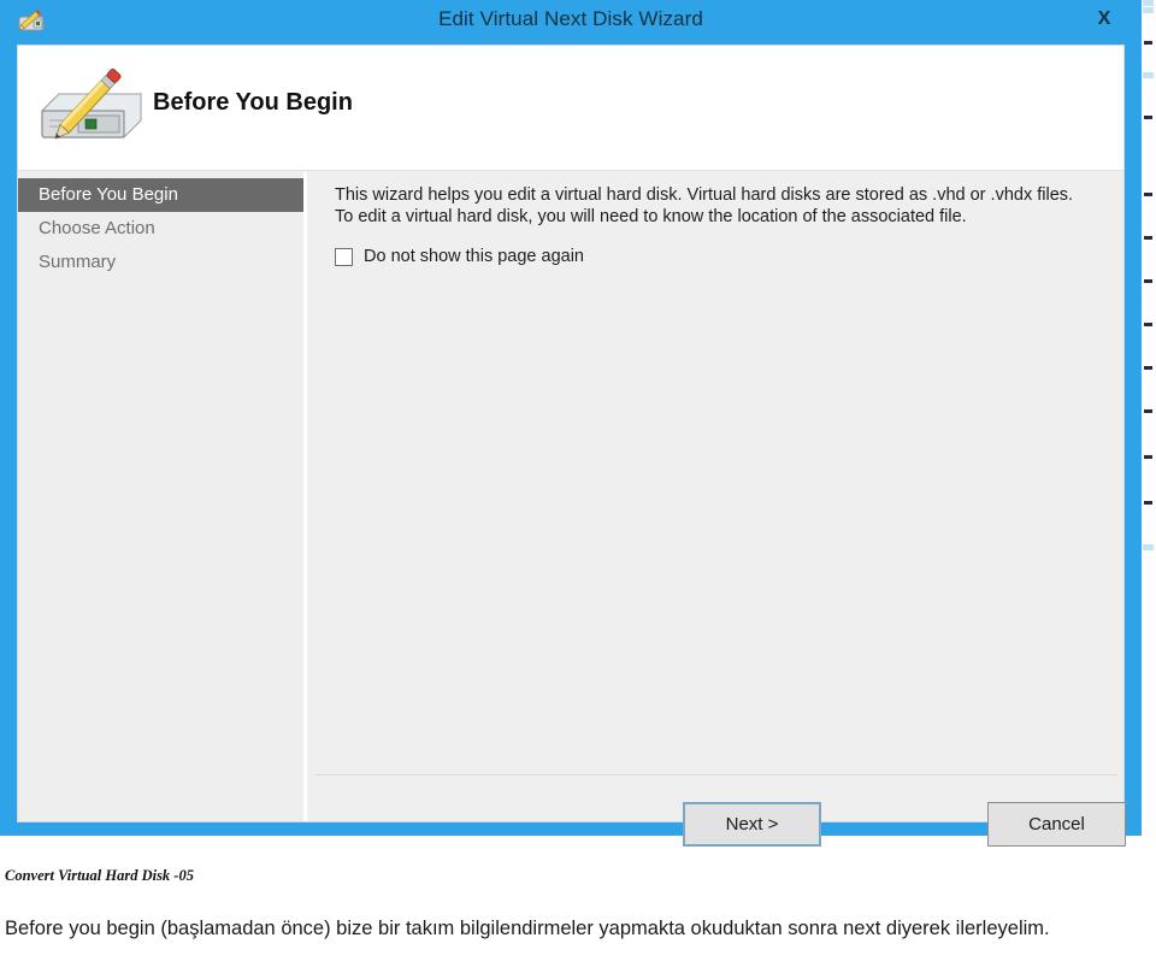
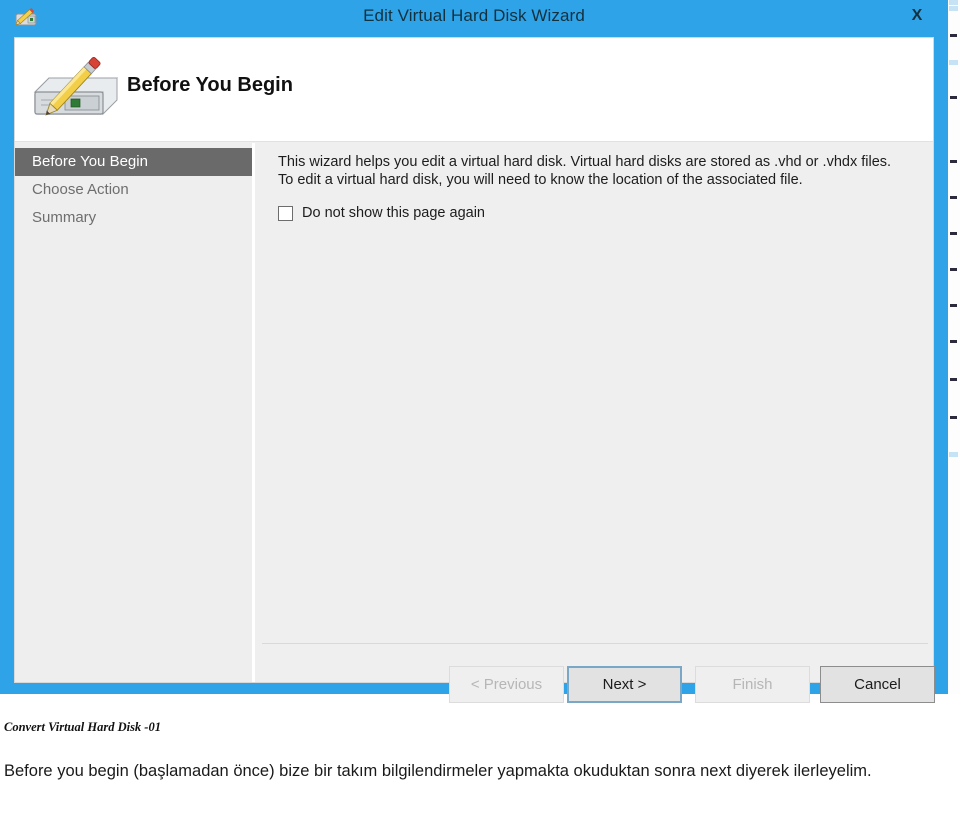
- Edit Virtual Next Disk Wizard
+ Edit Virtual Hard Disk Wizard
  X
  Before You Begin
  Before You Begin
  Choose Action
  Summary
  This wizard helps you edit a virtual hard disk. Virtual hard disks are stored as .vhd or .vhdx files. To edit a virtual hard disk, you will need to know the location of the associated file.
  Do not show this page again
+ < Previous
  Next >
+ Finish
  Cancel
- Convert Virtual Hard Disk -05
+ Convert Virtual Hard Disk -01
  Before you begin (başlamadan önce) bize bir takım bilgilendirmeler yapmakta okuduktan sonra next diyerek ilerleyelim.
